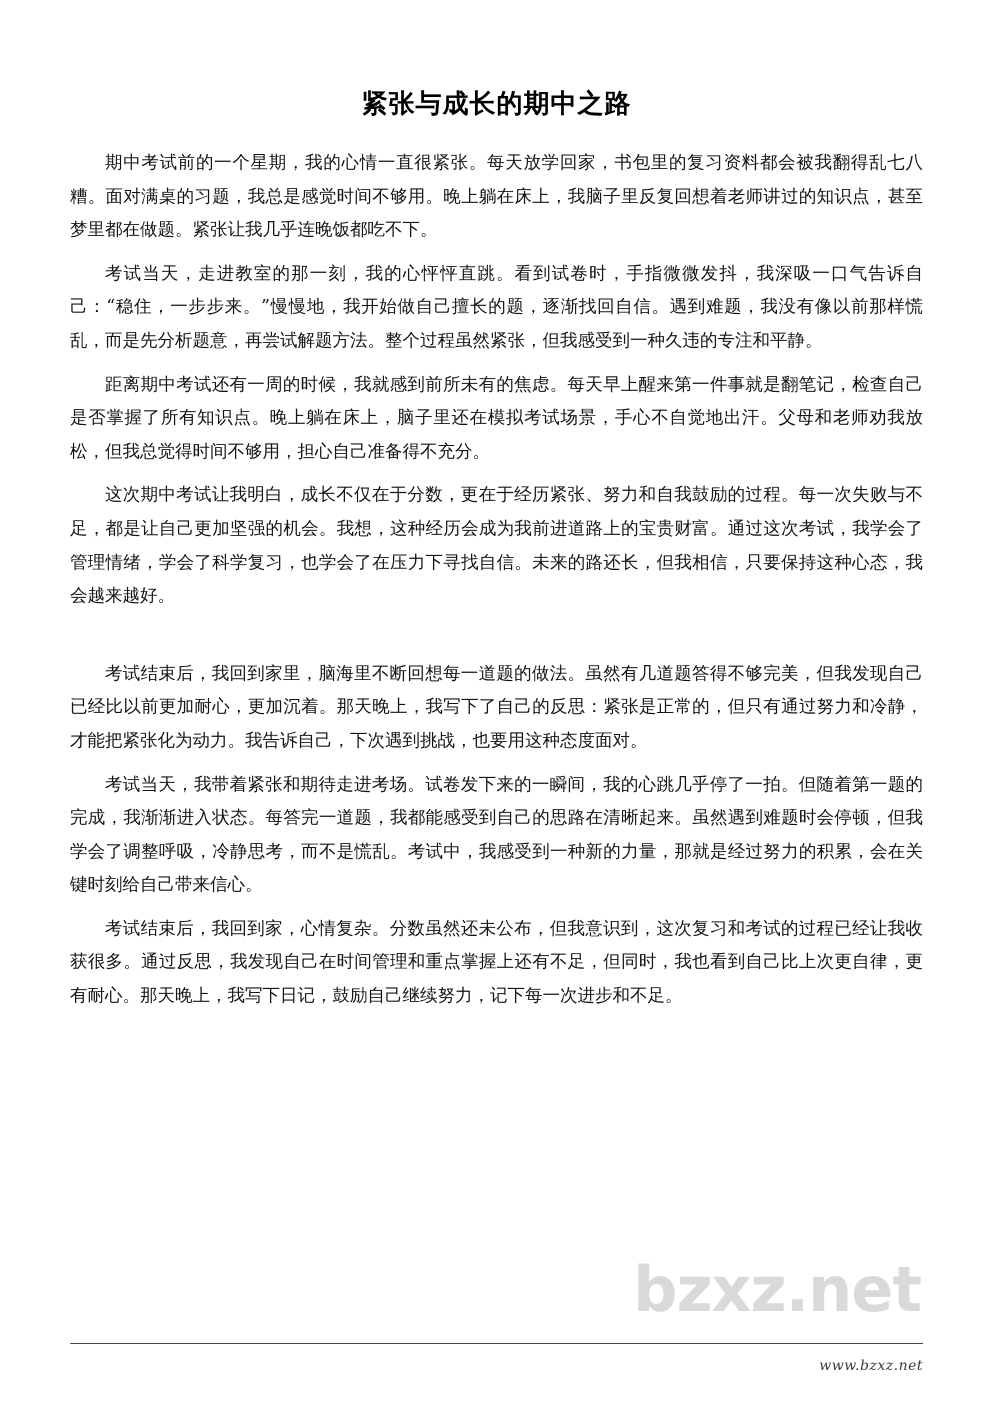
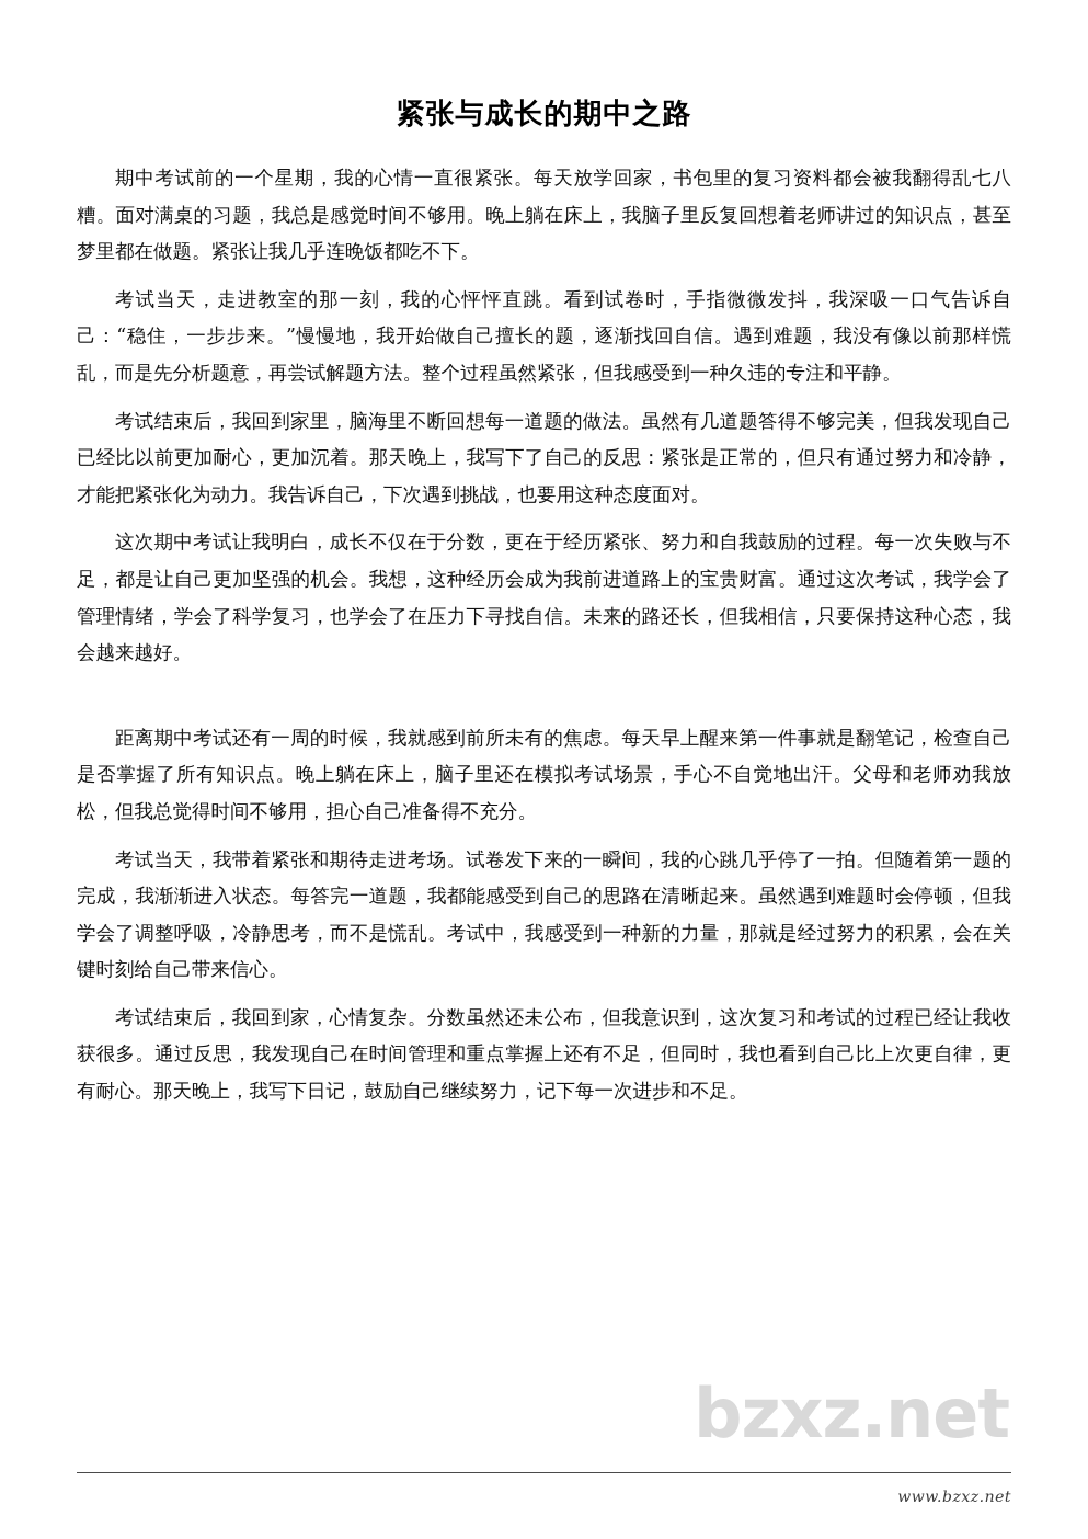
  紧张与成长的期中之路
  期中考试前的一个星期，我的心情一直很紧张。每天放学回家，书包里的复习资料都会被我翻得乱七八糟。面对满桌的习题，我总是感觉时间不够用。晚上躺在床上，我脑子里反复回想着老师讲过的知识点，甚至梦里都在做题。紧张让我几乎连晚饭都吃不下。
  考试当天，走进教室的那一刻，我的心怦怦直跳。看到试卷时，手指微微发抖，我深吸一口气告诉自己：“稳住，一步步来。”慢慢地，我开始做自己擅长的题，逐渐找回自信。遇到难题，我没有像以前那样慌乱，而是先分析题意，再尝试解题方法。整个过程虽然紧张，但我感受到一种久违的专注和平静。
- 距离期中考试还有一周的时候，我就感到前所未有的焦虑。每天早上醒来第一件事就是翻笔记，检查自己是否掌握了所有知识点。晚上躺在床上，脑子里还在模拟考试场景，手心不自觉地出汗。父母和老师劝我放松，但我总觉得时间不够用，担心自己准备得不充分。
+ 考试结束后，我回到家里，脑海里不断回想每一道题的做法。虽然有几道题答得不够完美，但我发现自己已经比以前更加耐心，更加沉着。那天晚上，我写下了自己的反思：紧张是正常的，但只有通过努力和冷静，才能把紧张化为动力。我告诉自己，下次遇到挑战，也要用这种态度面对。
  这次期中考试让我明白，成长不仅在于分数，更在于经历紧张、努力和自我鼓励的过程。每一次失败与不足，都是让自己更加坚强的机会。我想，这种经历会成为我前进道路上的宝贵财富。通过这次考试，我学会了管理情绪，学会了科学复习，也学会了在压力下寻找自信。未来的路还长，但我相信，只要保持这种心态，我会越来越好。
- 考试结束后，我回到家里，脑海里不断回想每一道题的做法。虽然有几道题答得不够完美，但我发现自己已经比以前更加耐心，更加沉着。那天晚上，我写下了自己的反思：紧张是正常的，但只有通过努力和冷静，才能把紧张化为动力。我告诉自己，下次遇到挑战，也要用这种态度面对。
+ 距离期中考试还有一周的时候，我就感到前所未有的焦虑。每天早上醒来第一件事就是翻笔记，检查自己是否掌握了所有知识点。晚上躺在床上，脑子里还在模拟考试场景，手心不自觉地出汗。父母和老师劝我放松，但我总觉得时间不够用，担心自己准备得不充分。
  考试当天，我带着紧张和期待走进考场。试卷发下来的一瞬间，我的心跳几乎停了一拍。但随着第一题的完成，我渐渐进入状态。每答完一道题，我都能感受到自己的思路在清晰起来。虽然遇到难题时会停顿，但我学会了调整呼吸，冷静思考，而不是慌乱。考试中，我感受到一种新的力量，那就是经过努力的积累，会在关键时刻给自己带来信心。
  考试结束后，我回到家，心情复杂。分数虽然还未公布，但我意识到，这次复习和考试的过程已经让我收获很多。通过反思，我发现自己在时间管理和重点掌握上还有不足，但同时，我也看到自己比上次更自律，更有耐心。那天晚上，我写下日记，鼓励自己继续努力，记下每一次进步和不足。
  bzxz.net
  www.bzxz.net
